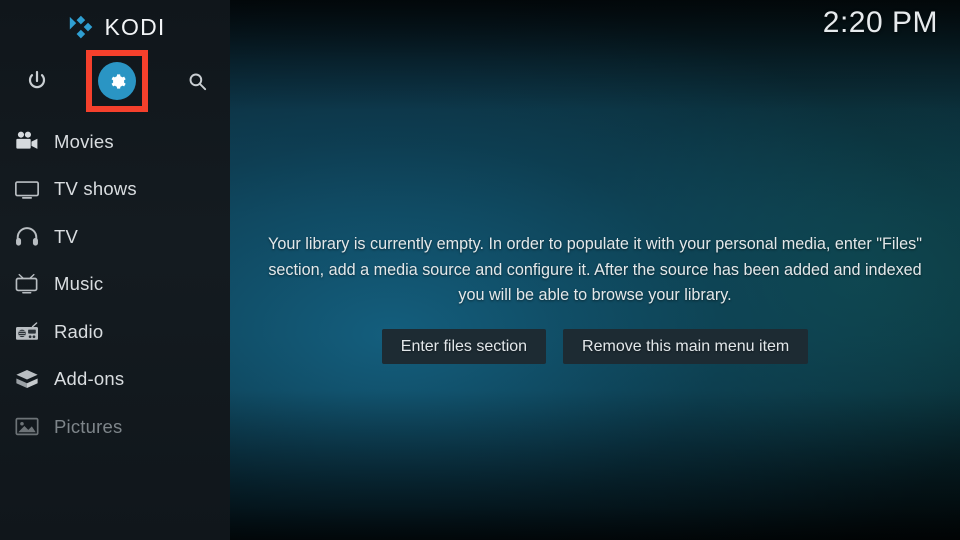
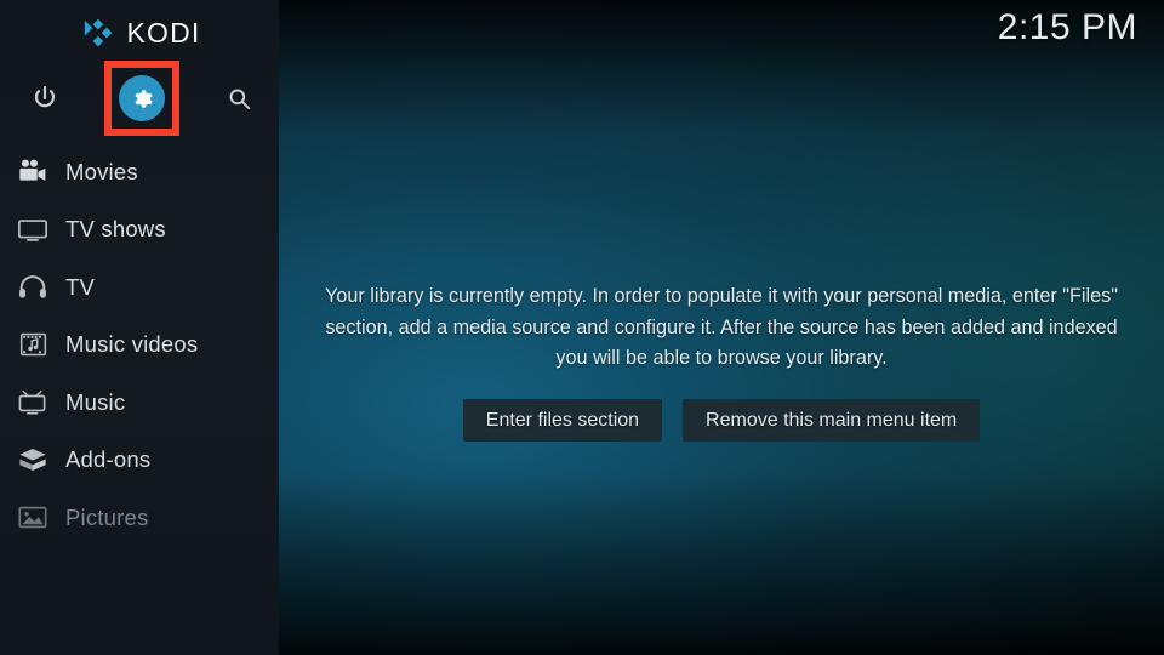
- 2:20 PM
+ 2:15 PM
  KODI
  Movies
  TV shows
  TV
+ Music videos
  Music
- Radio
  Add-ons
  Pictures
  Your library is currently empty. In order to populate it with your personal media, enter "Files" section, add a media source and configure it. After the source has been added and indexed you will be able to browse your library.
  Enter files section
  Remove this main menu item
